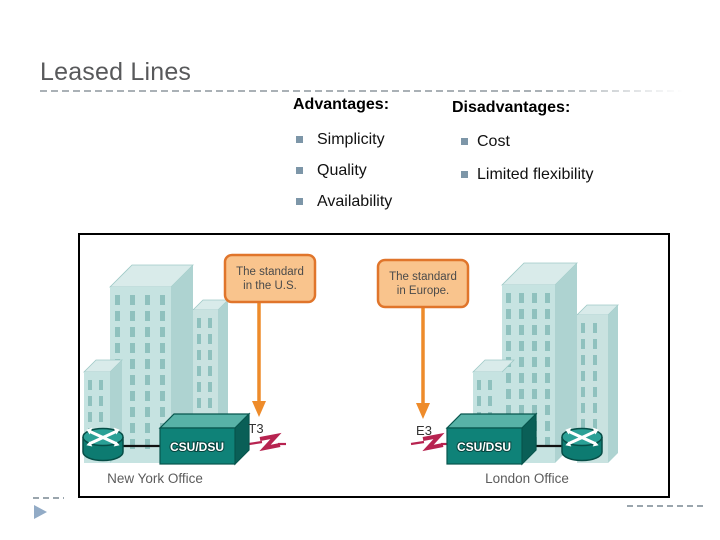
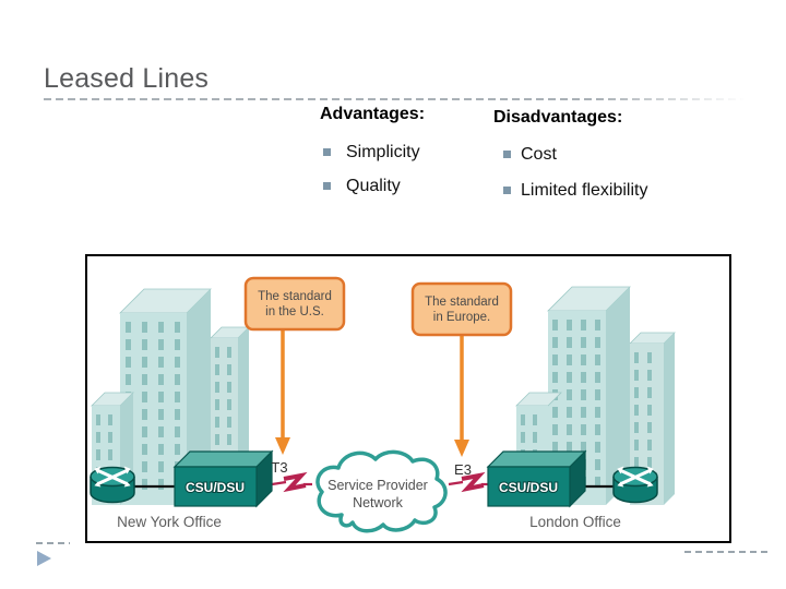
  Leased Lines
  Advantages:
  Simplicity
  Quality
- Availability
  Disadvantages:
  Cost
  Limited flexibility
+ Service Provider
+ Network
  CSU/DSU
  CSU/DSU
  The standard
  in the U.S.
  The standard
  in Europe.
  T3
  E3
  New York Office
  London Office
